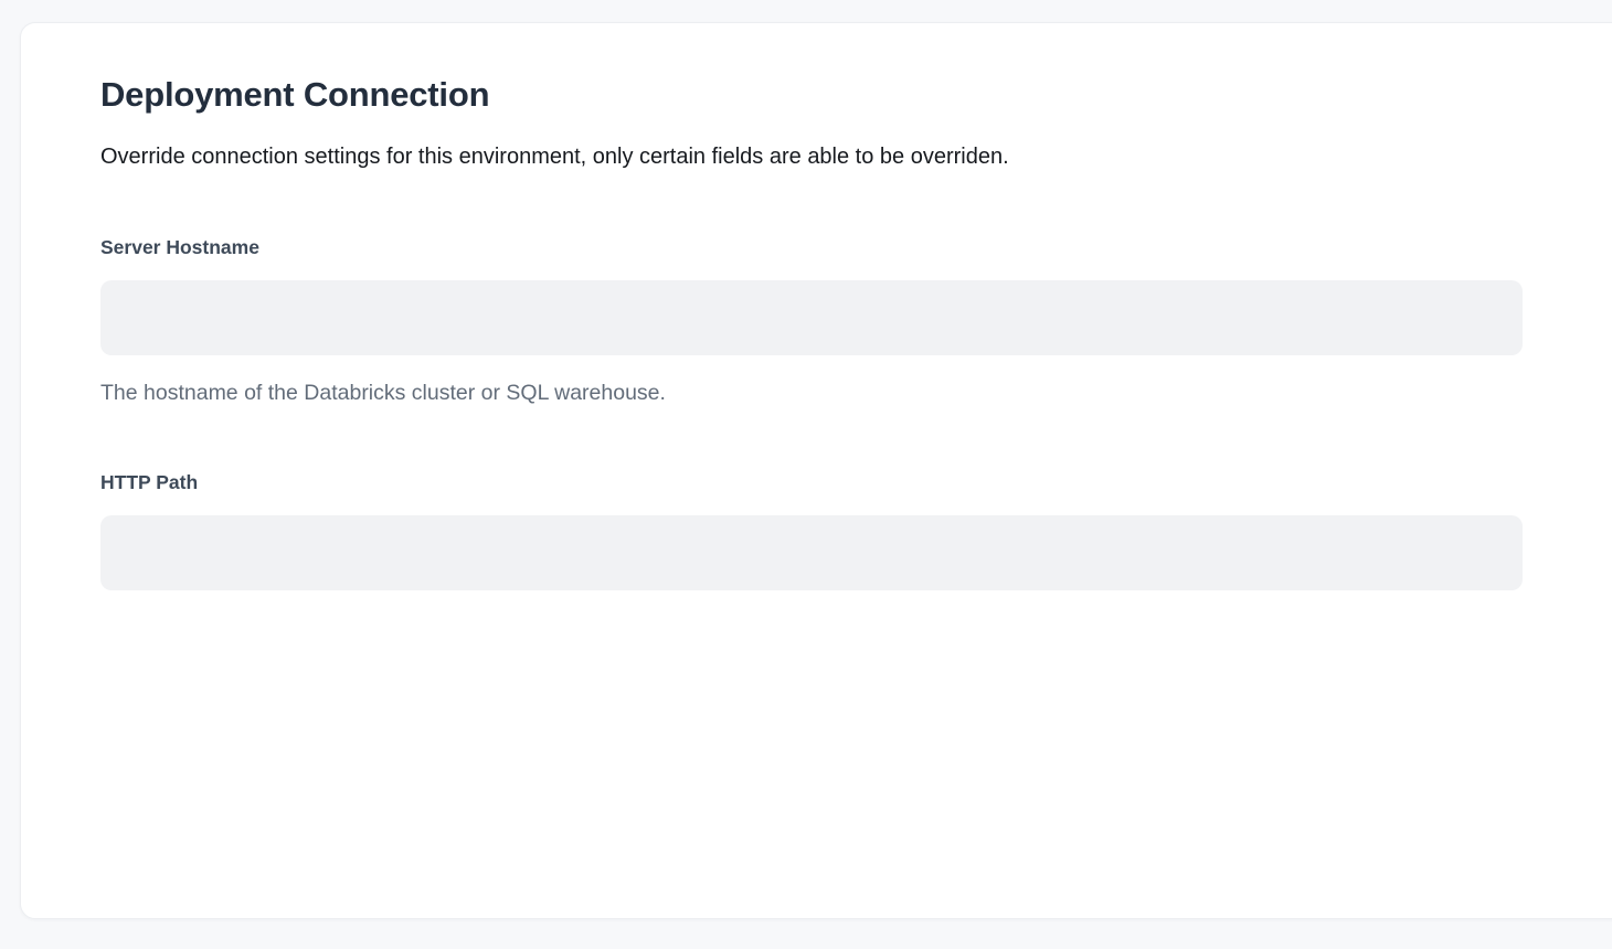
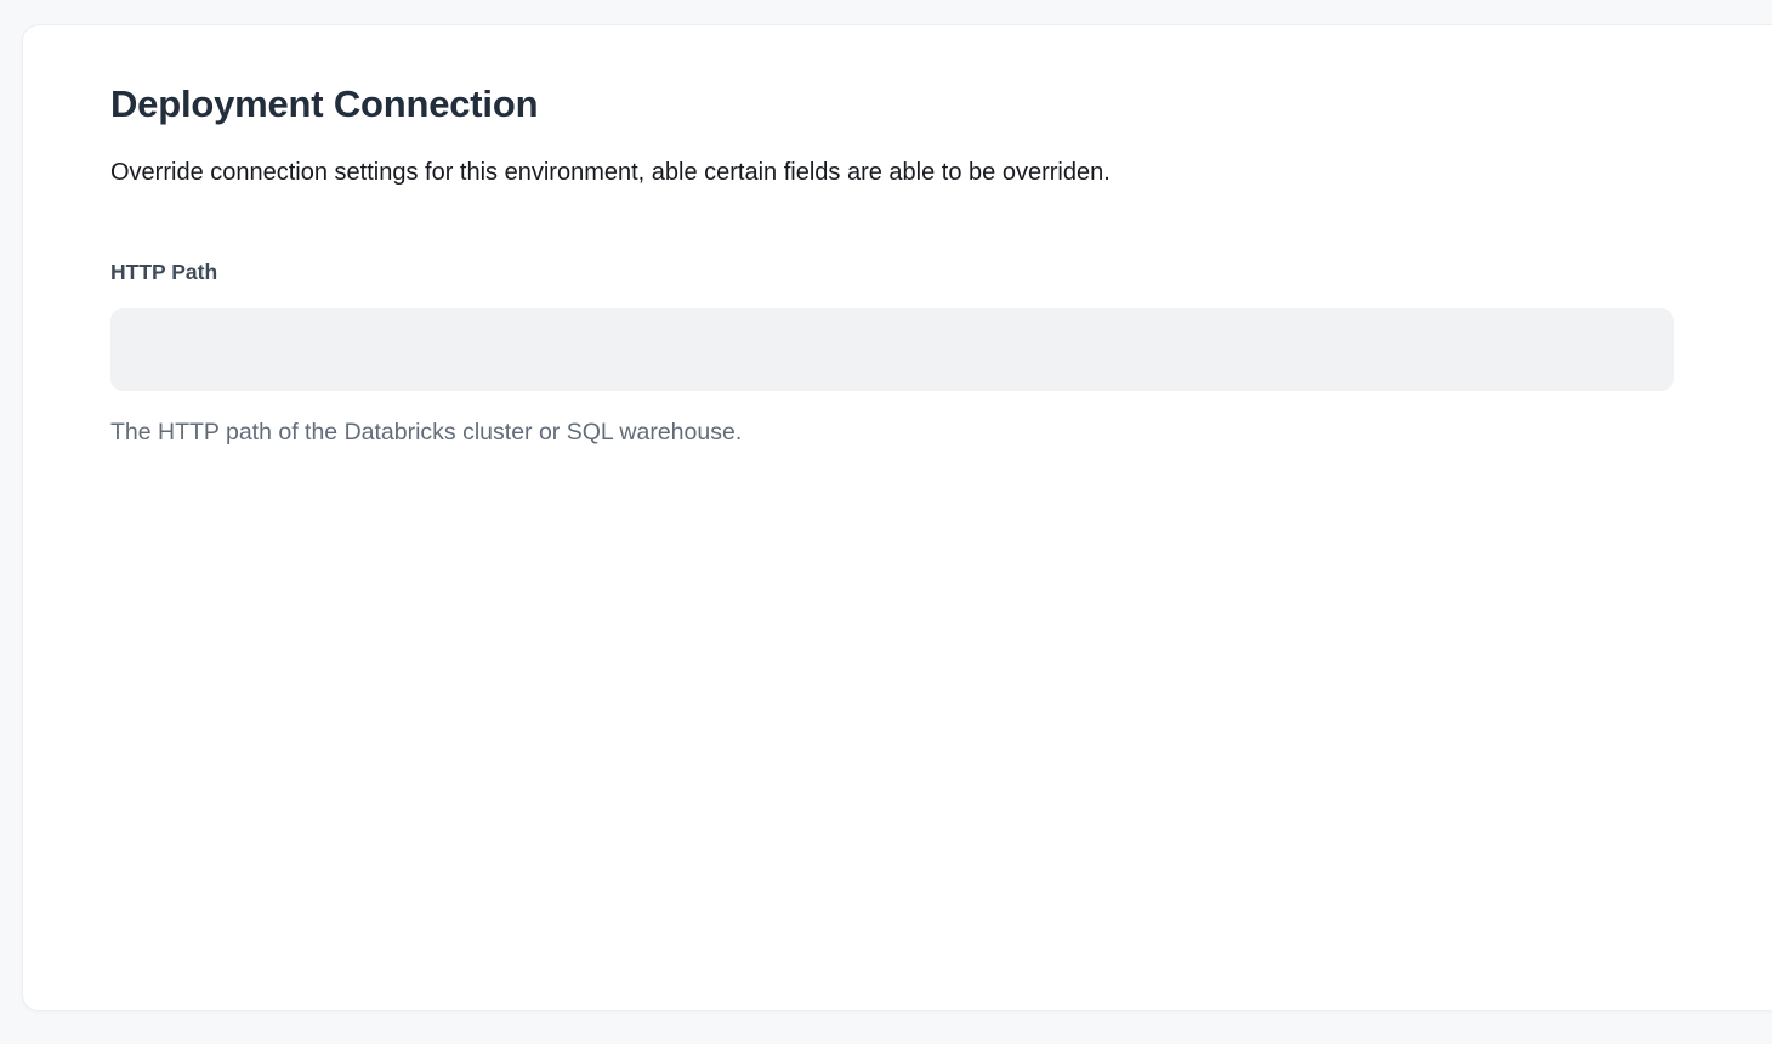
  Deployment Connection
- Override connection settings for this environment, only certain fields are able to be overriden.
+ Override connection settings for this environment, able certain fields are able to be overriden.
- Server Hostname
- The hostname of the Databricks cluster or SQL warehouse.
  HTTP Path
+ The HTTP path of the Databricks cluster or SQL warehouse.
